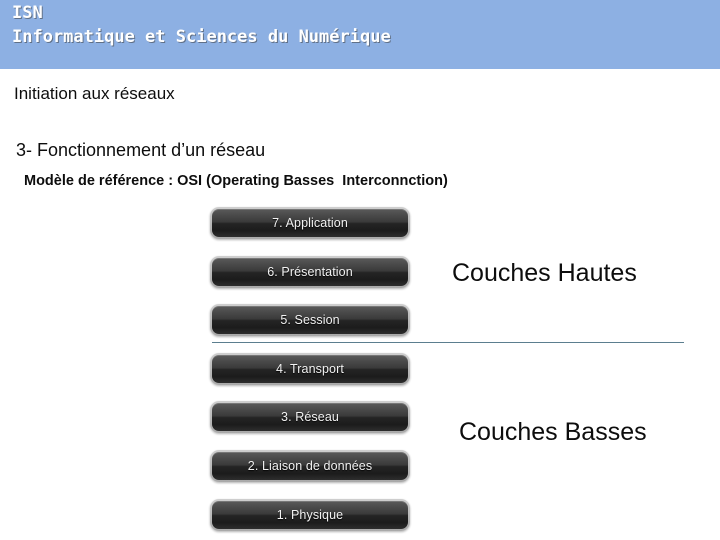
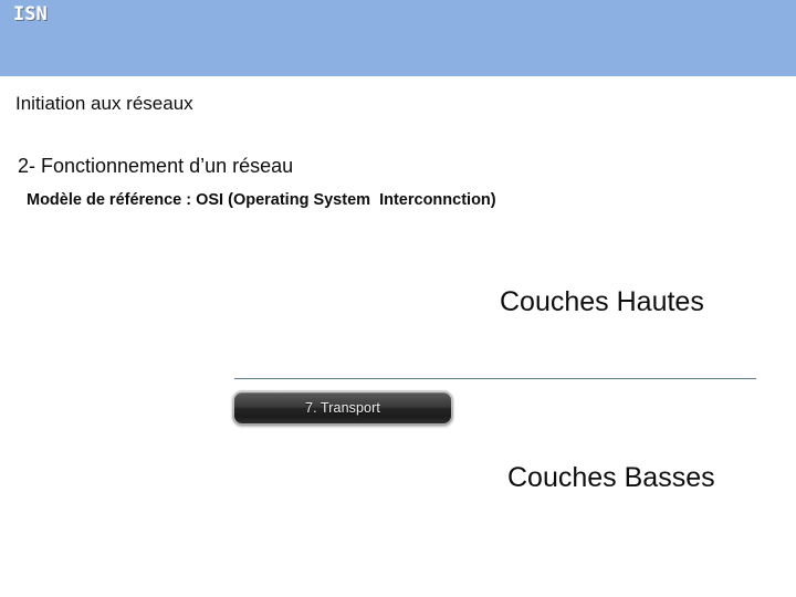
  ISN
- Informatique et Sciences du Numérique
  Initiation aux réseaux
- 3- Fonctionnement d’un réseau
+ 2- Fonctionnement d’un réseau
- Modèle de référence : OSI (Operating Basses Interconnction)
+ Modèle de référence : OSI (Operating System Interconnction)
- 7. Application
- 6. Présentation
- 5. Session
- 4. Transport
+ 7. Transport
- 3. Réseau
- 2. Liaison de données
- 1. Physique
  Couches Hautes
  Couches Basses
